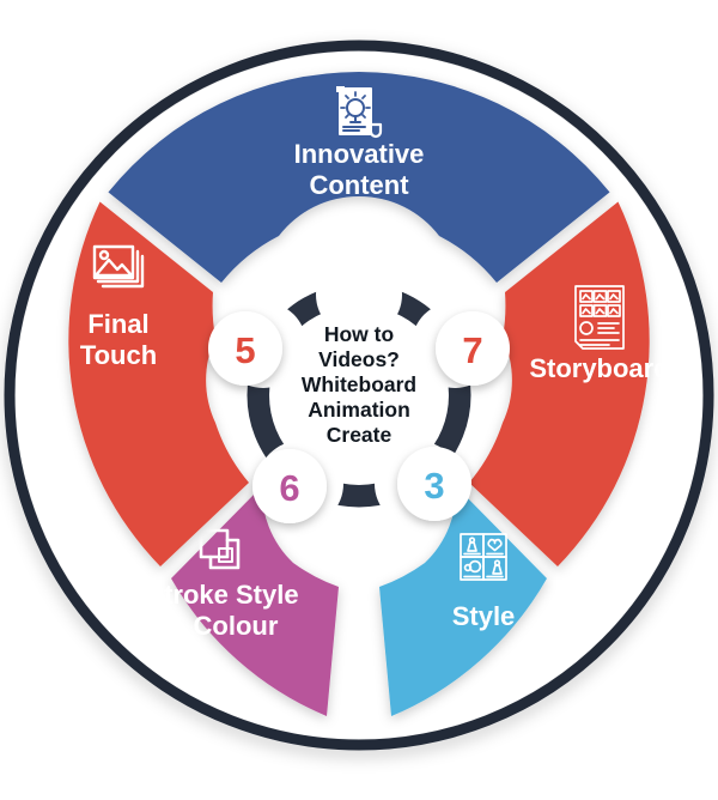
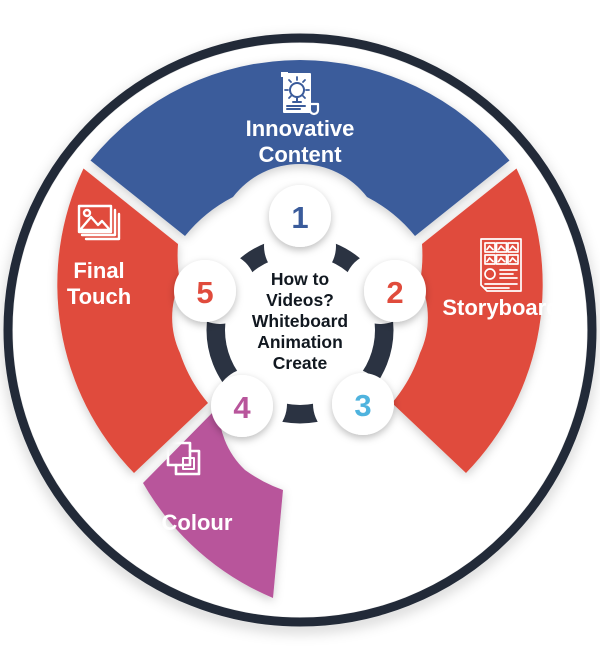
  Innovative
  Content
  Storyboard
- Style
- Stroke Style
  & Colour
  Final
  Touch
  How to
  Videos?
  Whiteboard
  Animation
  Create
+ 1
- 7
+ 2
  3
- 6
+ 4
  5
